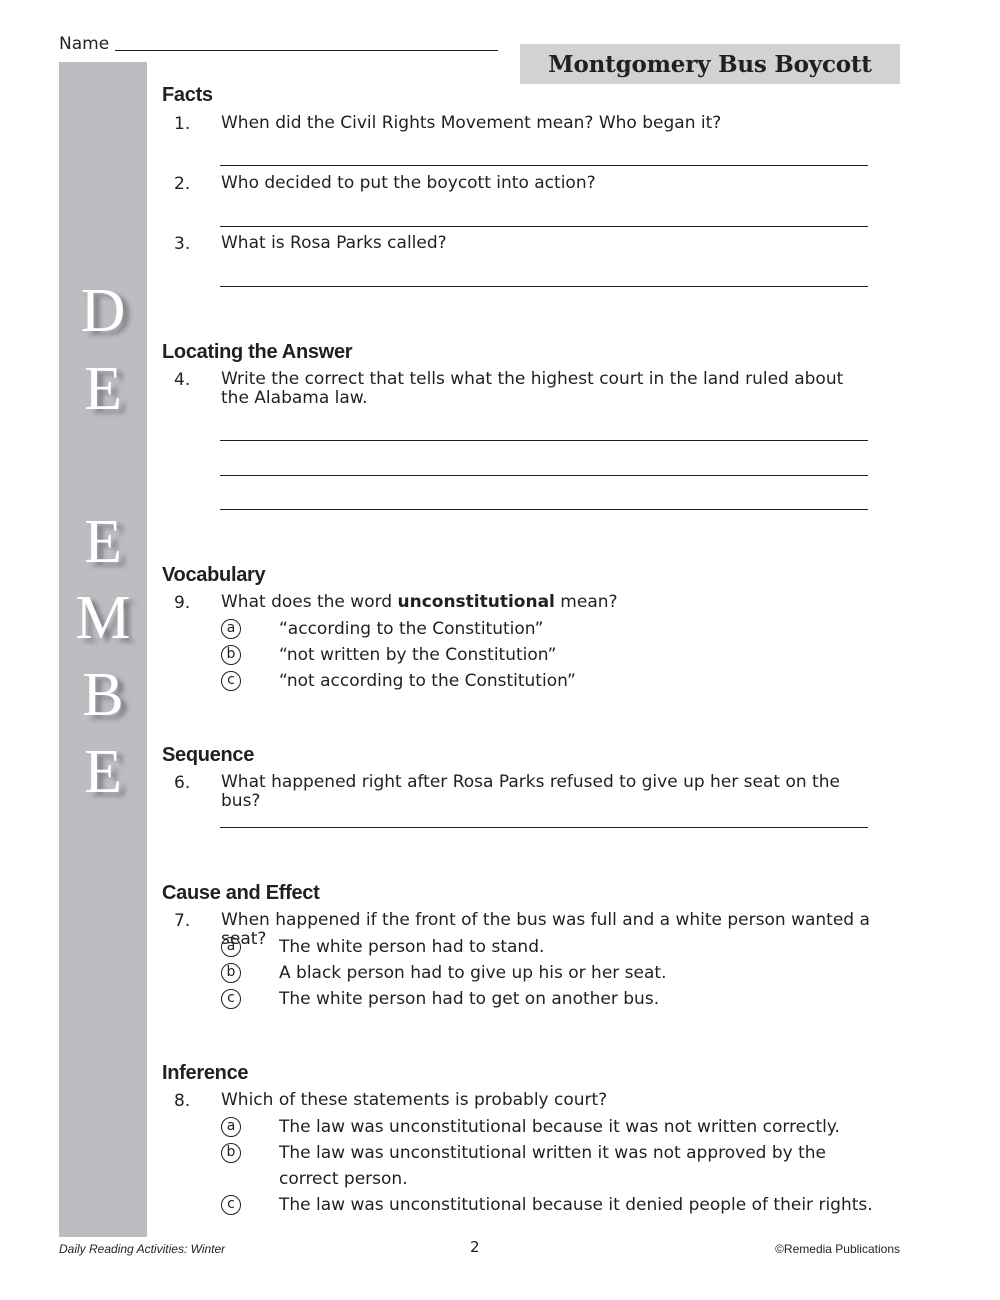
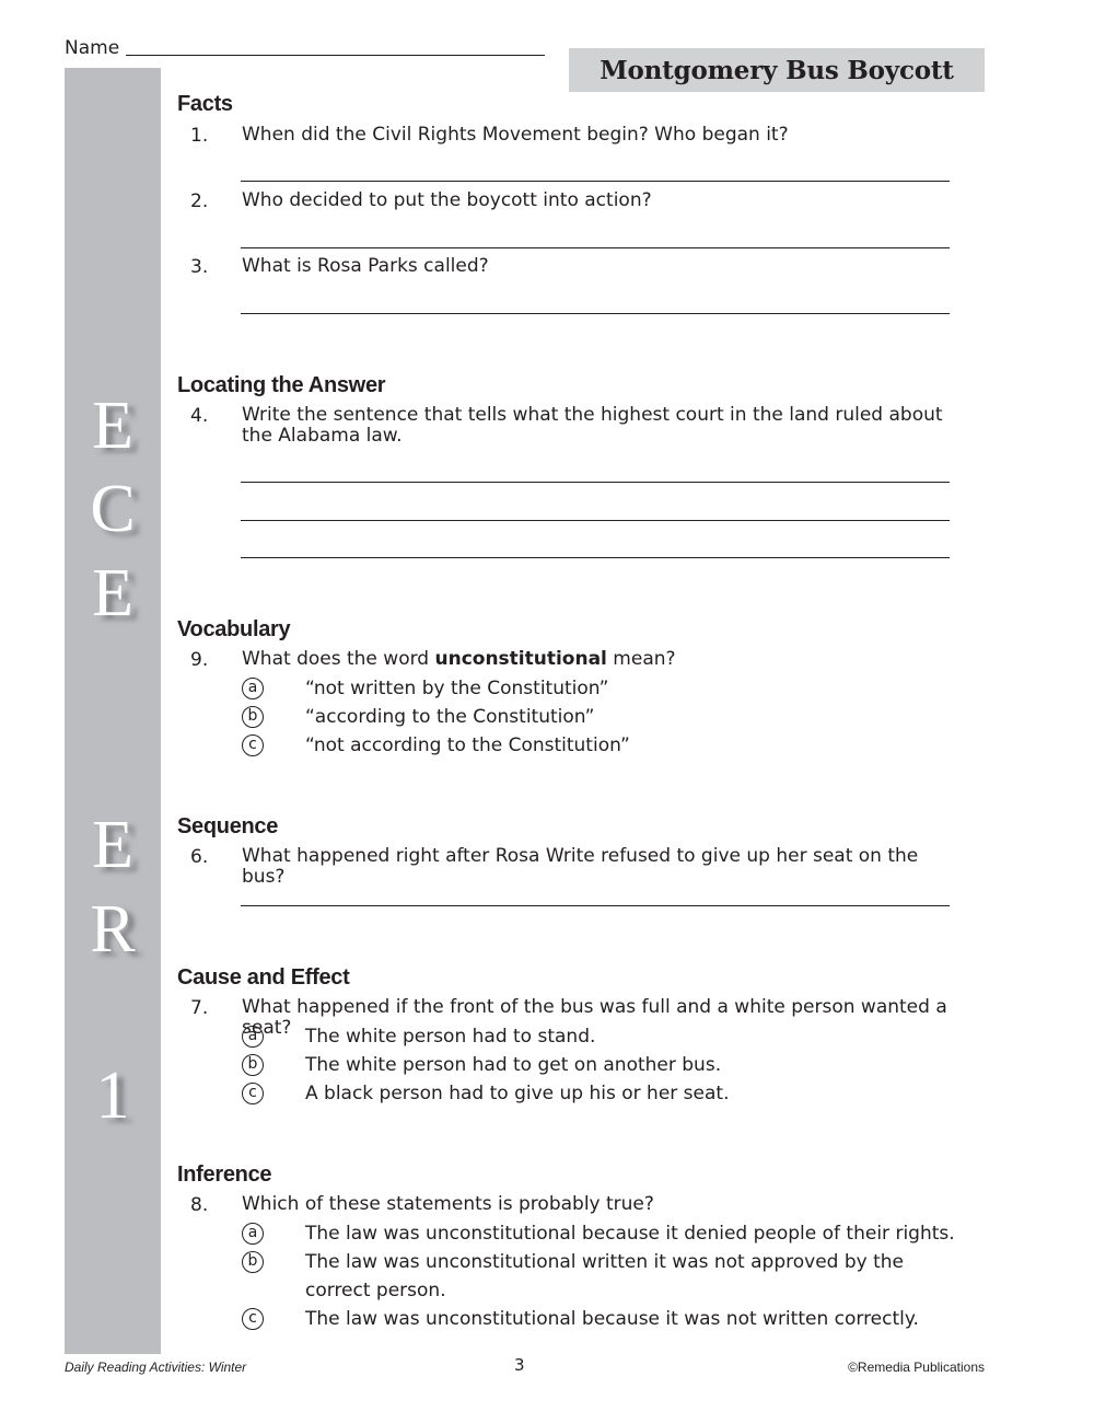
  Name
  Montgomery Bus Boycott
- D
  E
+ C
  E
- M
- B
  E
+ R
+ 1
  Facts
  1.
- When did the Civil Rights Movement mean? Who began it?
+ When did the Civil Rights Movement begin? Who began it?
  2.
  Who decided to put the boycott into action?
  3.
  What is Rosa Parks called?
  Locating the Answer
  4.
- Write the correct that tells what the highest court in the land ruled about
+ Write the sentence that tells what the highest court in the land ruled about
  the Alabama law.
  Vocabulary
  9.
  What does the word unconstitutional mean?
  a
- “according to the Constitution”
+ “not written by the Constitution”
  b
- “not written by the Constitution”
+ “according to the Constitution”
  c
  “not according to the Constitution”
  Sequence
  6.
- What happened right after Rosa Parks refused to give up her seat on the bus?
+ What happened right after Rosa Write refused to give up her seat on the bus?
  Cause and Effect
  7.
- When happened if the front of the bus was full and a white person wanted a seat?
+ What happened if the front of the bus was full and a white person wanted a seat?
  a
  The white person had to stand.
  b
- A black person had to give up his or her seat.
+ The white person had to get on another bus.
  c
- The white person had to get on another bus.
+ A black person had to give up his or her seat.
  Inference
  8.
- Which of these statements is probably court?
+ Which of these statements is probably true?
  a
- The law was unconstitutional because it was not written correctly.
+ The law was unconstitutional because it denied people of their rights.
  b
  The law was unconstitutional written it was not approved by the
  correct person.
  c
- The law was unconstitutional because it denied people of their rights.
+ The law was unconstitutional because it was not written correctly.
  Daily Reading Activities: Winter
- 2
+ 3
  ©Remedia Publications
